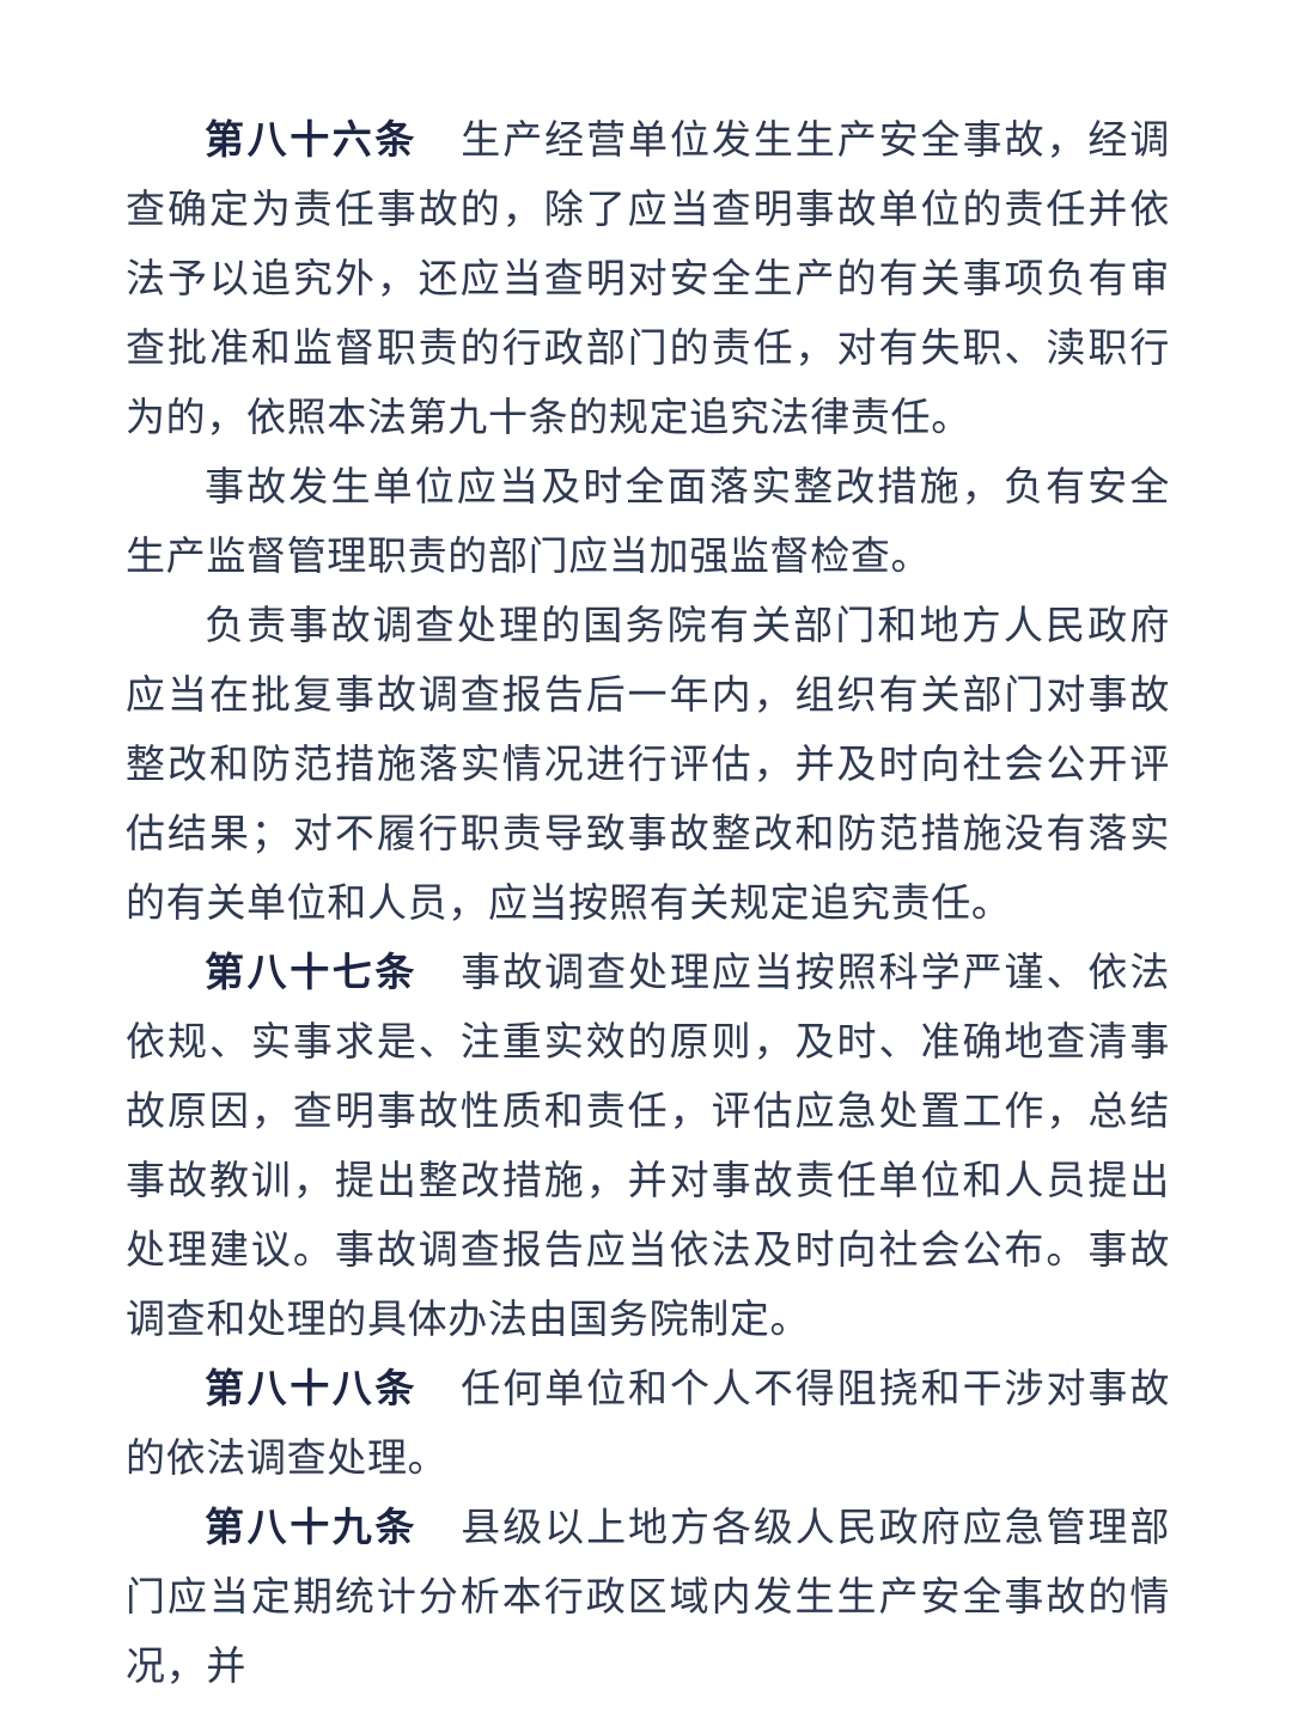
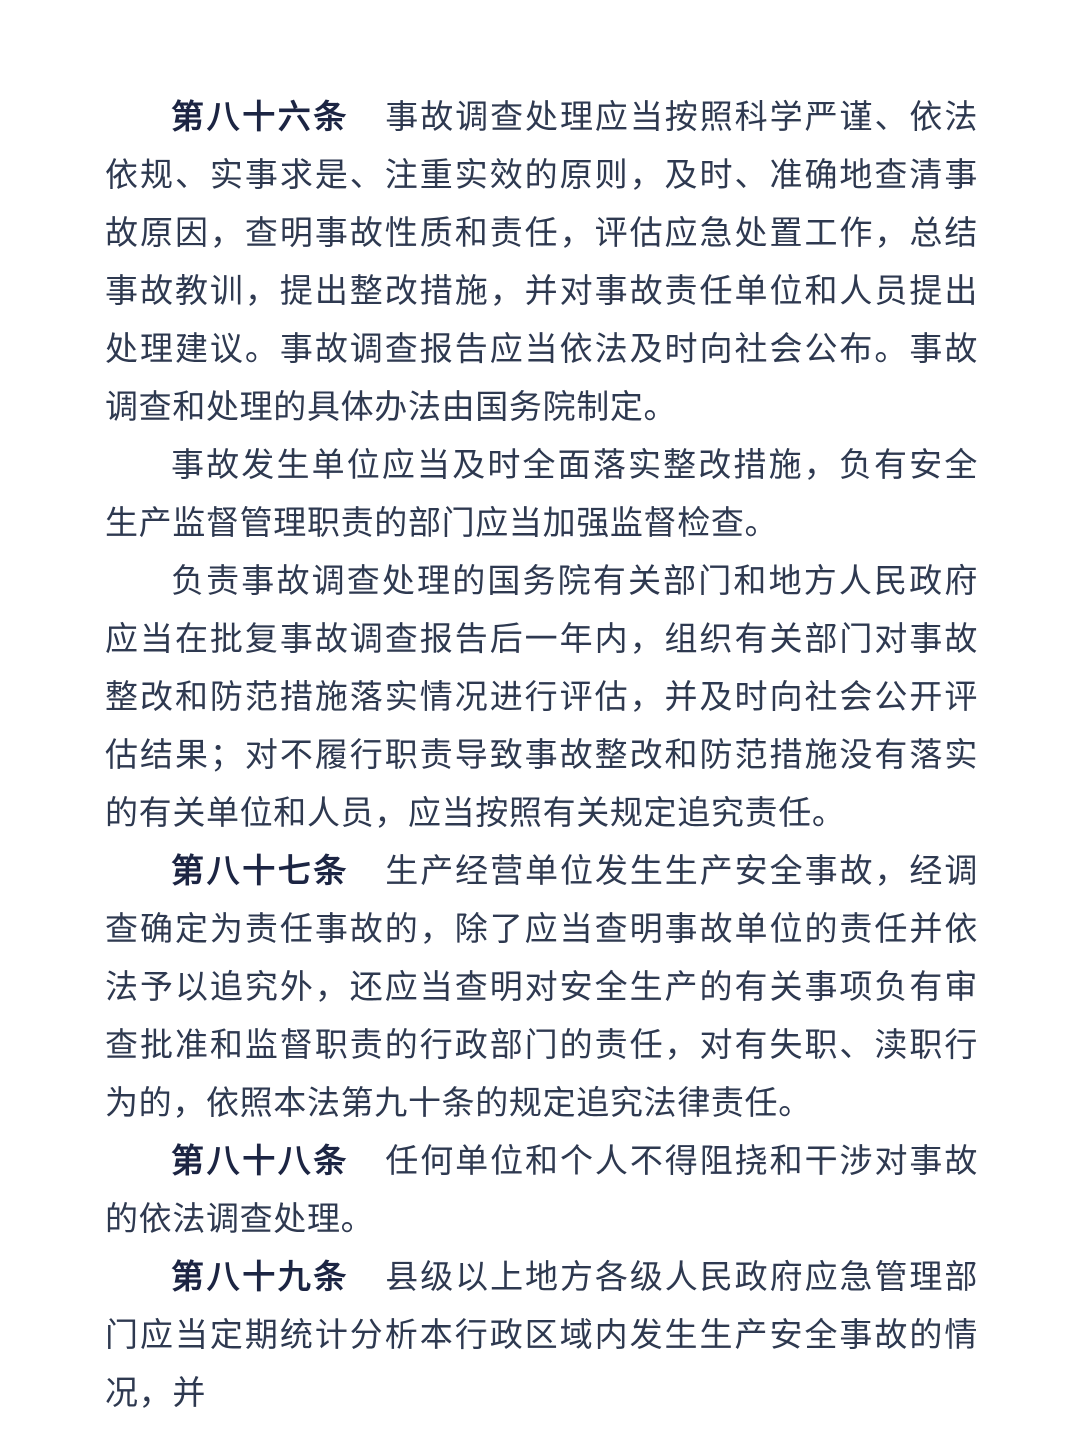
- 第八十六条 生产经营单位发生生产安全事故，经调查确定为责任事故的，除了应当查明事故单位的责任并依法予以追究外，还应当查明对安全生产的有关事项负有审查批准和监督职责的行政部门的责任，对有失职、渎职行为的，依照本法第九十条的规定追究法律责任。
+ 第八十六条 事故调查处理应当按照科学严谨、依法依规、实事求是、注重实效的原则，及时、准确地查清事故原因，查明事故性质和责任，评估应急处置工作，总结事故教训，提出整改措施，并对事故责任单位和人员提出处理建议。事故调查报告应当依法及时向社会公布。事故调查和处理的具体办法由国务院制定。
  事故发生单位应当及时全面落实整改措施，负有安全生产监督管理职责的部门应当加强监督检查。
  负责事故调查处理的国务院有关部门和地方人民政府应当在批复事故调查报告后一年内，组织有关部门对事故整改和防范措施落实情况进行评估，并及时向社会公开评估结果；对不履行职责导致事故整改和防范措施没有落实的有关单位和人员，应当按照有关规定追究责任。
- 第八十七条 事故调查处理应当按照科学严谨、依法依规、实事求是、注重实效的原则，及时、准确地查清事故原因，查明事故性质和责任，评估应急处置工作，总结事故教训，提出整改措施，并对事故责任单位和人员提出处理建议。事故调查报告应当依法及时向社会公布。事故调查和处理的具体办法由国务院制定。
+ 第八十七条 生产经营单位发生生产安全事故，经调查确定为责任事故的，除了应当查明事故单位的责任并依法予以追究外，还应当查明对安全生产的有关事项负有审查批准和监督职责的行政部门的责任，对有失职、渎职行为的，依照本法第九十条的规定追究法律责任。
  第八十八条 任何单位和个人不得阻挠和干涉对事故的依法调查处理。
  第八十九条 县级以上地方各级人民政府应急管理部门应当定期统计分析本行政区域内发生生产安全事故的情况，并
